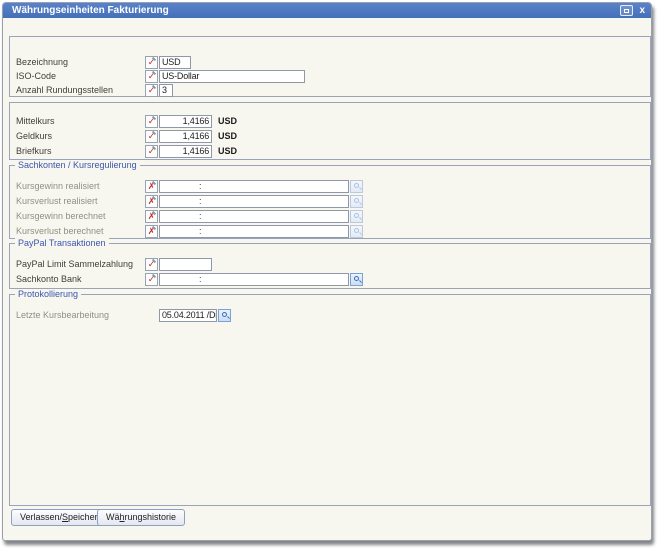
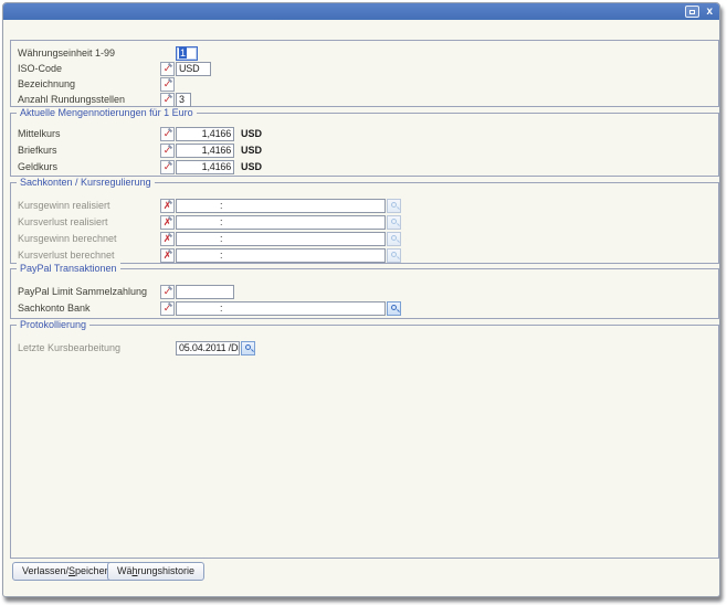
- Währungseinheiten Fakturierung
  x
+ Währungseinheit 1-99
+ 1
- Bezeichnung
+ ISO-Code
  ✓
  USD
- ISO-Code
+ Bezeichnung
  ✓
- US-Dollar
  Anzahl Rundungsstellen
  ✓
  3
+ Aktuelle Mengennotierungen für 1 Euro
  Mittelkurs
  ✓
  1,4166
  USD
- Geldkurs
+ Briefkurs
  ✓
  1,4166
  USD
- Briefkurs
+ Geldkurs
  ✓
  1,4166
  USD
  Sachkonten / Kursregulierung
  Kursgewinn realisiert
  ✗
  :
  Kursverlust realisiert
  ✗
  :
  Kursgewinn berechnet
  ✗
  :
  Kursverlust berechnet
  ✗
  :
  PayPal Transaktionen
  PayPal Limit Sammelzahlung
  ✓
  Sachkonto Bank
  ✓
  :
  Protokollierung
  Letzte Kursbearbeitung
  05.04.2011 /D
  Verlassen/Speiche
  Währungshistorie
